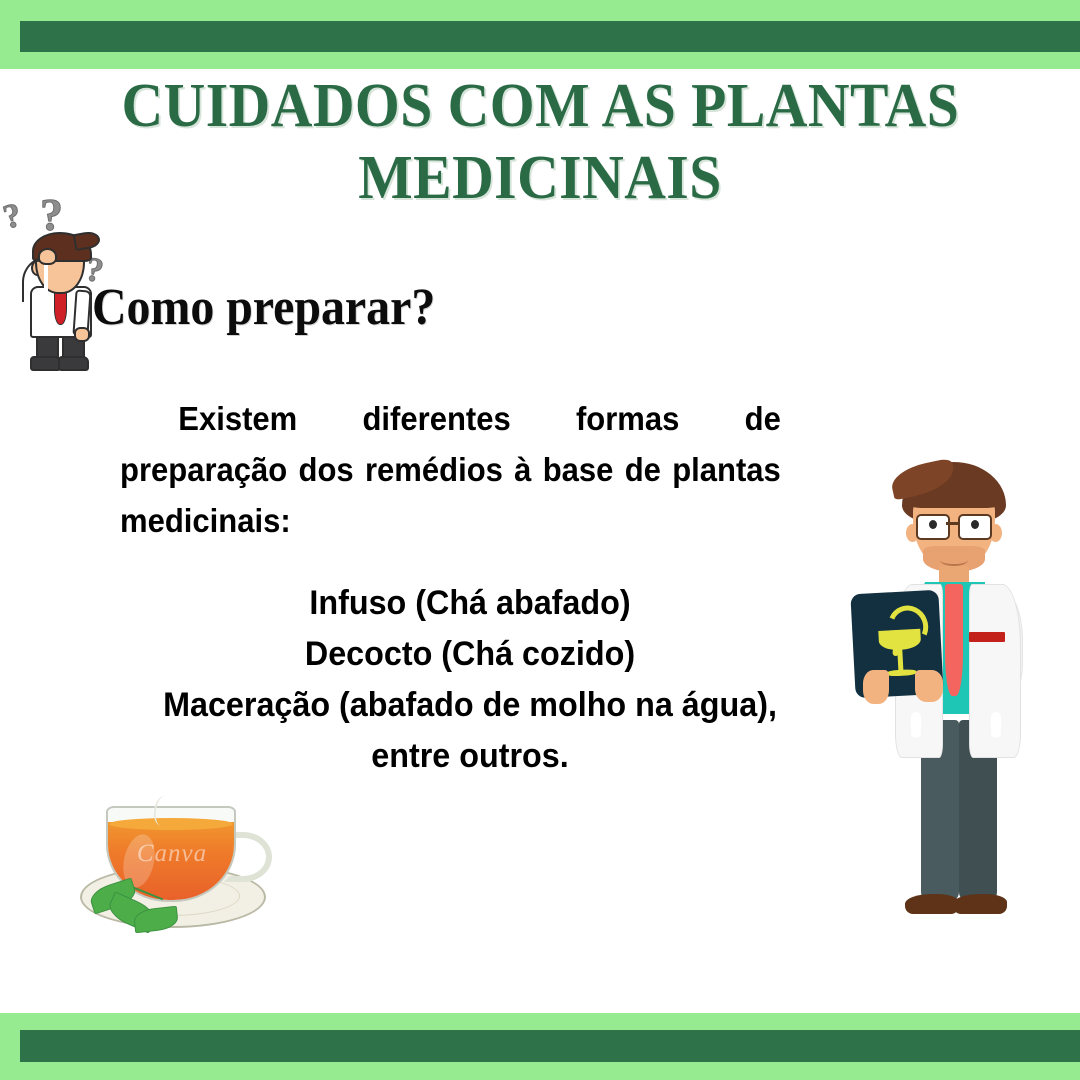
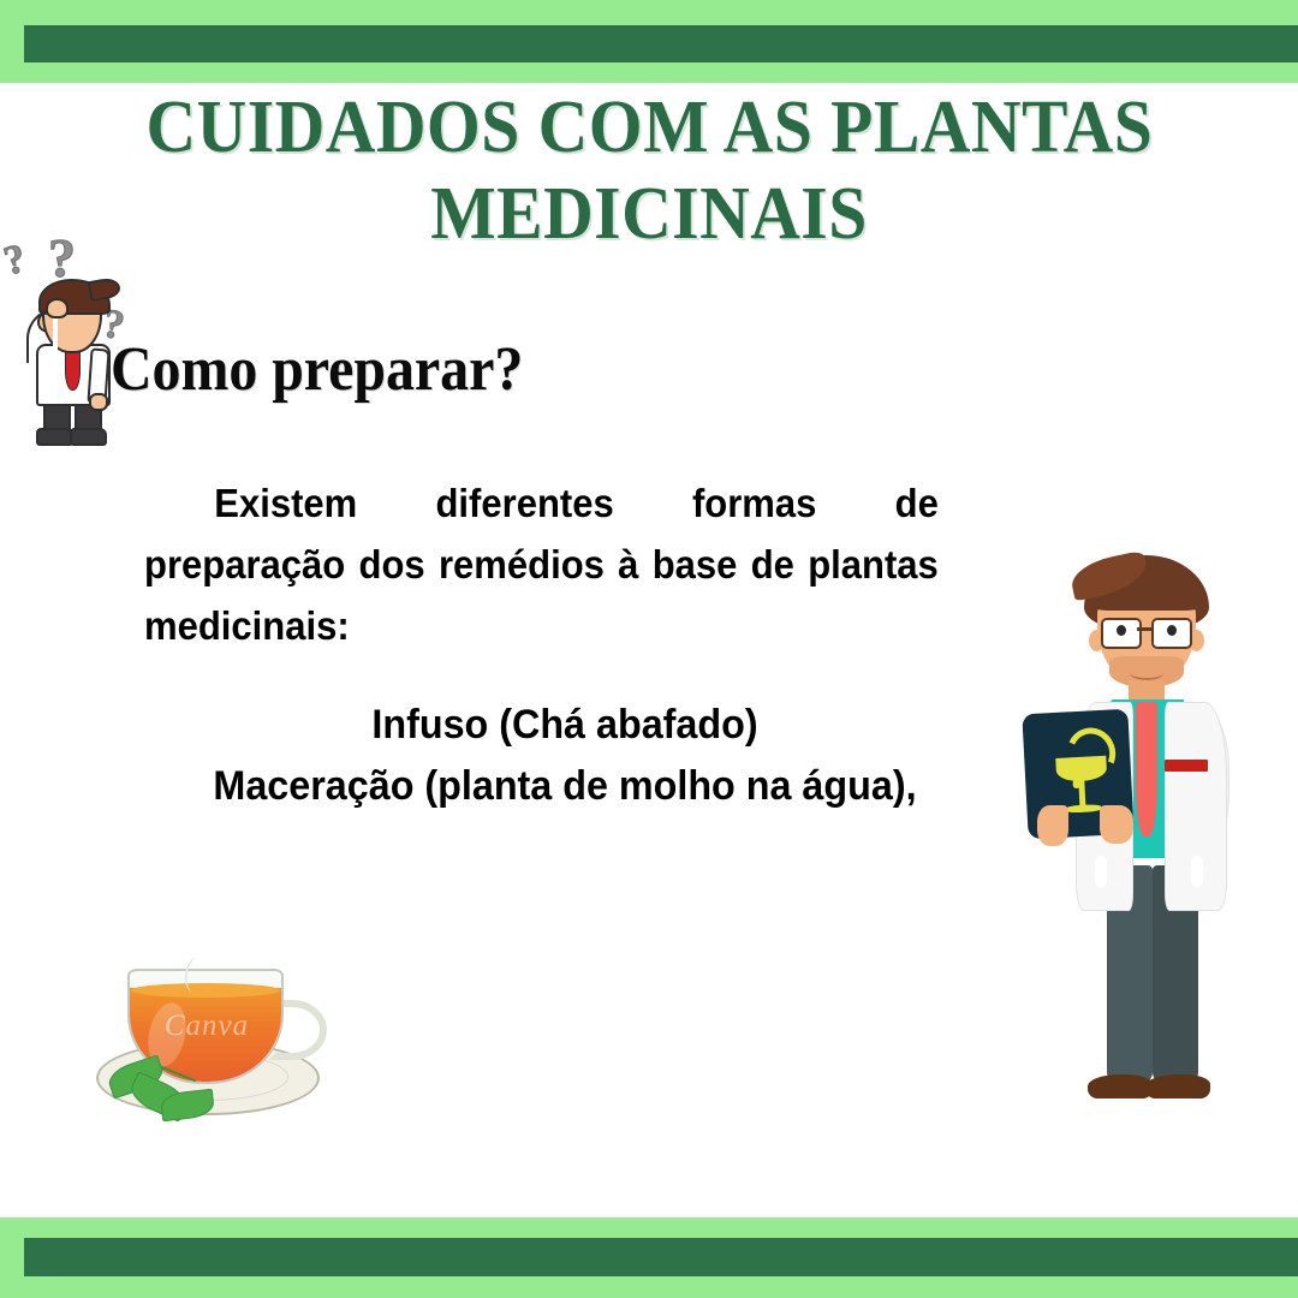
  CUIDADOS COM AS PLANTAS
  MEDICINAIS
  ?
  Como preparar?
  Existem diferentes formas de preparação dos remédios à base de plantas medicinais:
  Infuso (Chá abafado)
- Decocto (Chá cozido)
- Maceração (abafado de molho na água),
+ Maceração (planta de molho na água),
- entre outros.
  Canva
